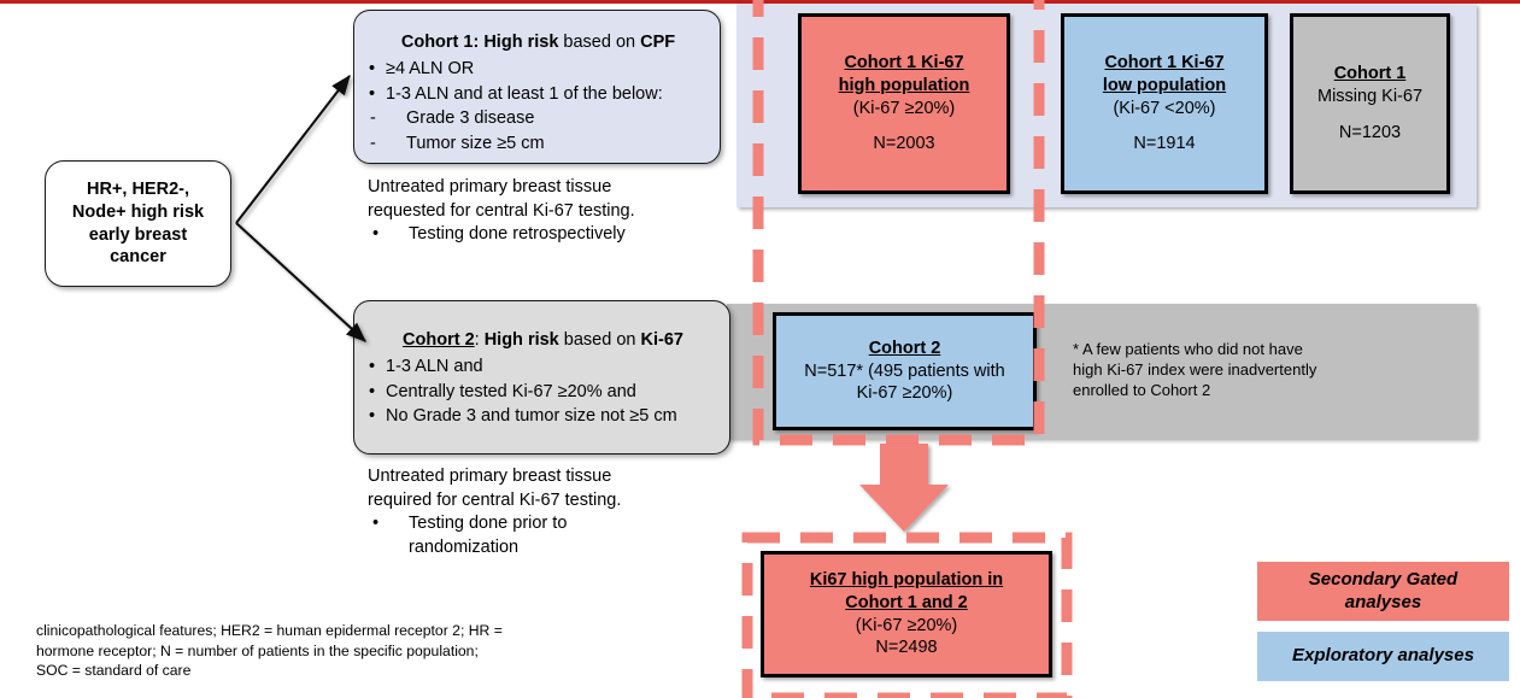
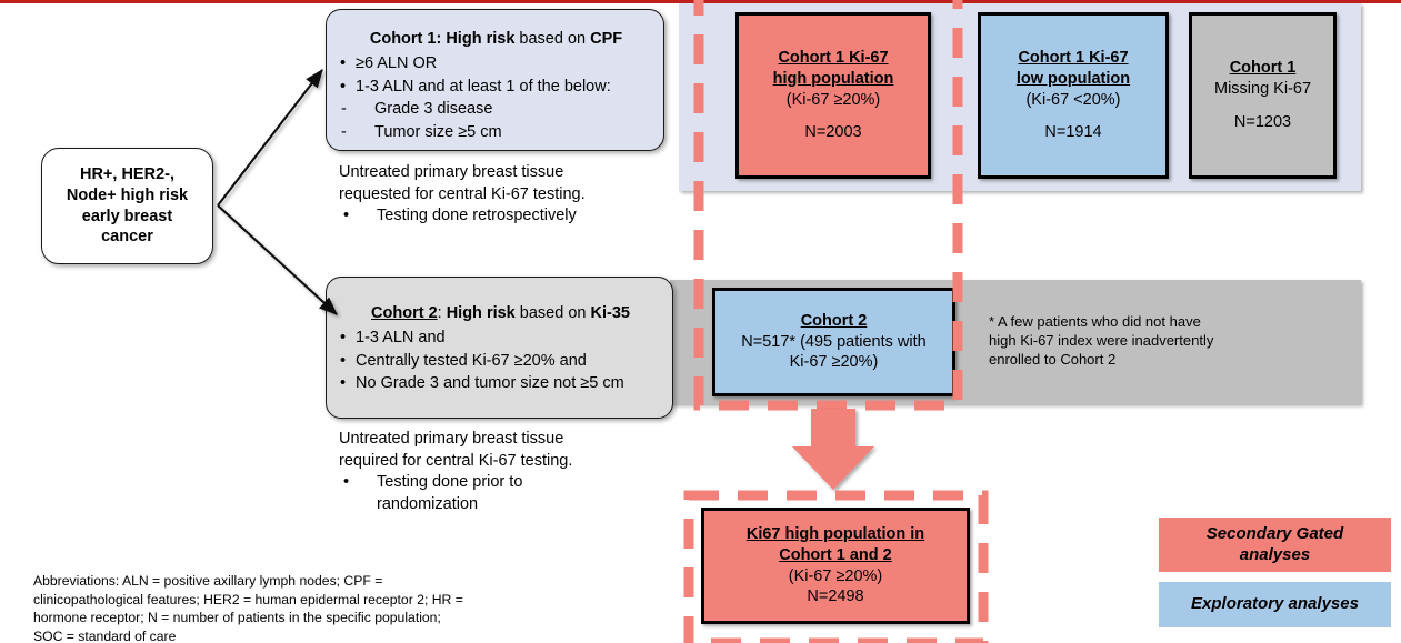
  HR+, HER2-,
  Node+ high risk
  early breast
  cancer
  Cohort 1: High risk based on CPF
  •
- ≥4 ALN OR
+ ≥6 ALN OR
  •
  1-3 ALN and at least 1 of the below:
  -
  Grade 3 disease
  -
  Tumor size ≥5 cm
  Untreated primary breast tissue
  requested for central Ki-67 testing.
  •
  Testing done retrospectively
- Cohort 2: High risk based on Ki-67
+ Cohort 2: High risk based on Ki-35
  •
  1-3 ALN and
  •
  Centrally tested Ki-67 ≥20% and
  •
  No Grade 3 and tumor size not ≥5 cm
  Untreated primary breast tissue
  required for central Ki-67 testing.
  •
  Testing done prior to
  randomization
  Cohort 1 Ki-67
  high population
  (Ki-67 ≥20%)
  N=2003
  Cohort 1 Ki-67
  low population
  (Ki-67 <20%)
  N=1914
  Cohort 1
  Missing Ki-67
  N=1203
  Cohort 2
  N=517* (495 patients with
  Ki-67 ≥20%)
  * A few patients who did not have
  high Ki-67 index were inadvertently
  enrolled to Cohort 2
  Ki67 high population in
  Cohort 1 and 2
  (Ki-67 ≥20%)
  N=2498
  Secondary Gated
  analyses
  Exploratory analyses
+ Abbreviations: ALN = positive axillary lymph nodes; CPF =
  clinicopathological features; HER2 = human epidermal receptor 2; HR =
  hormone receptor; N = number of patients in the specific population;
  SOC = standard of care
